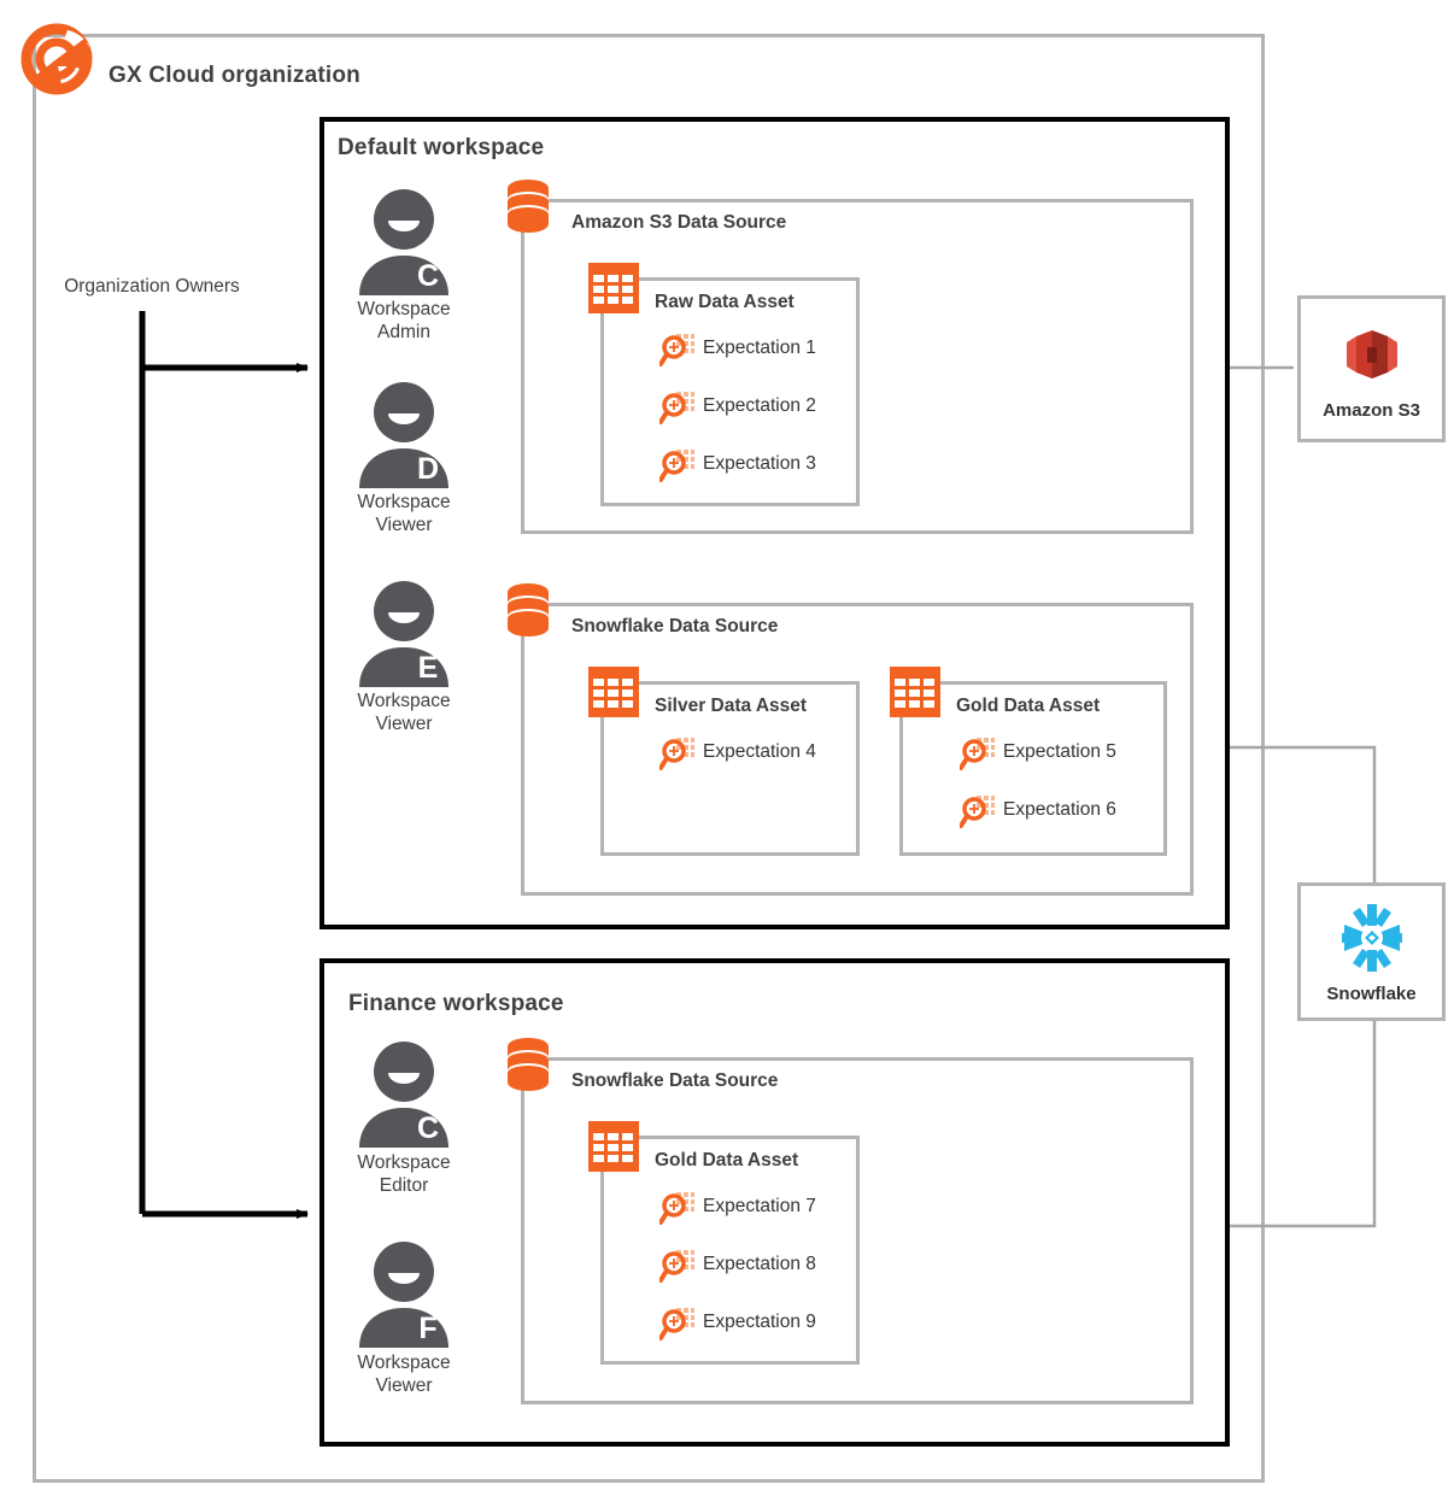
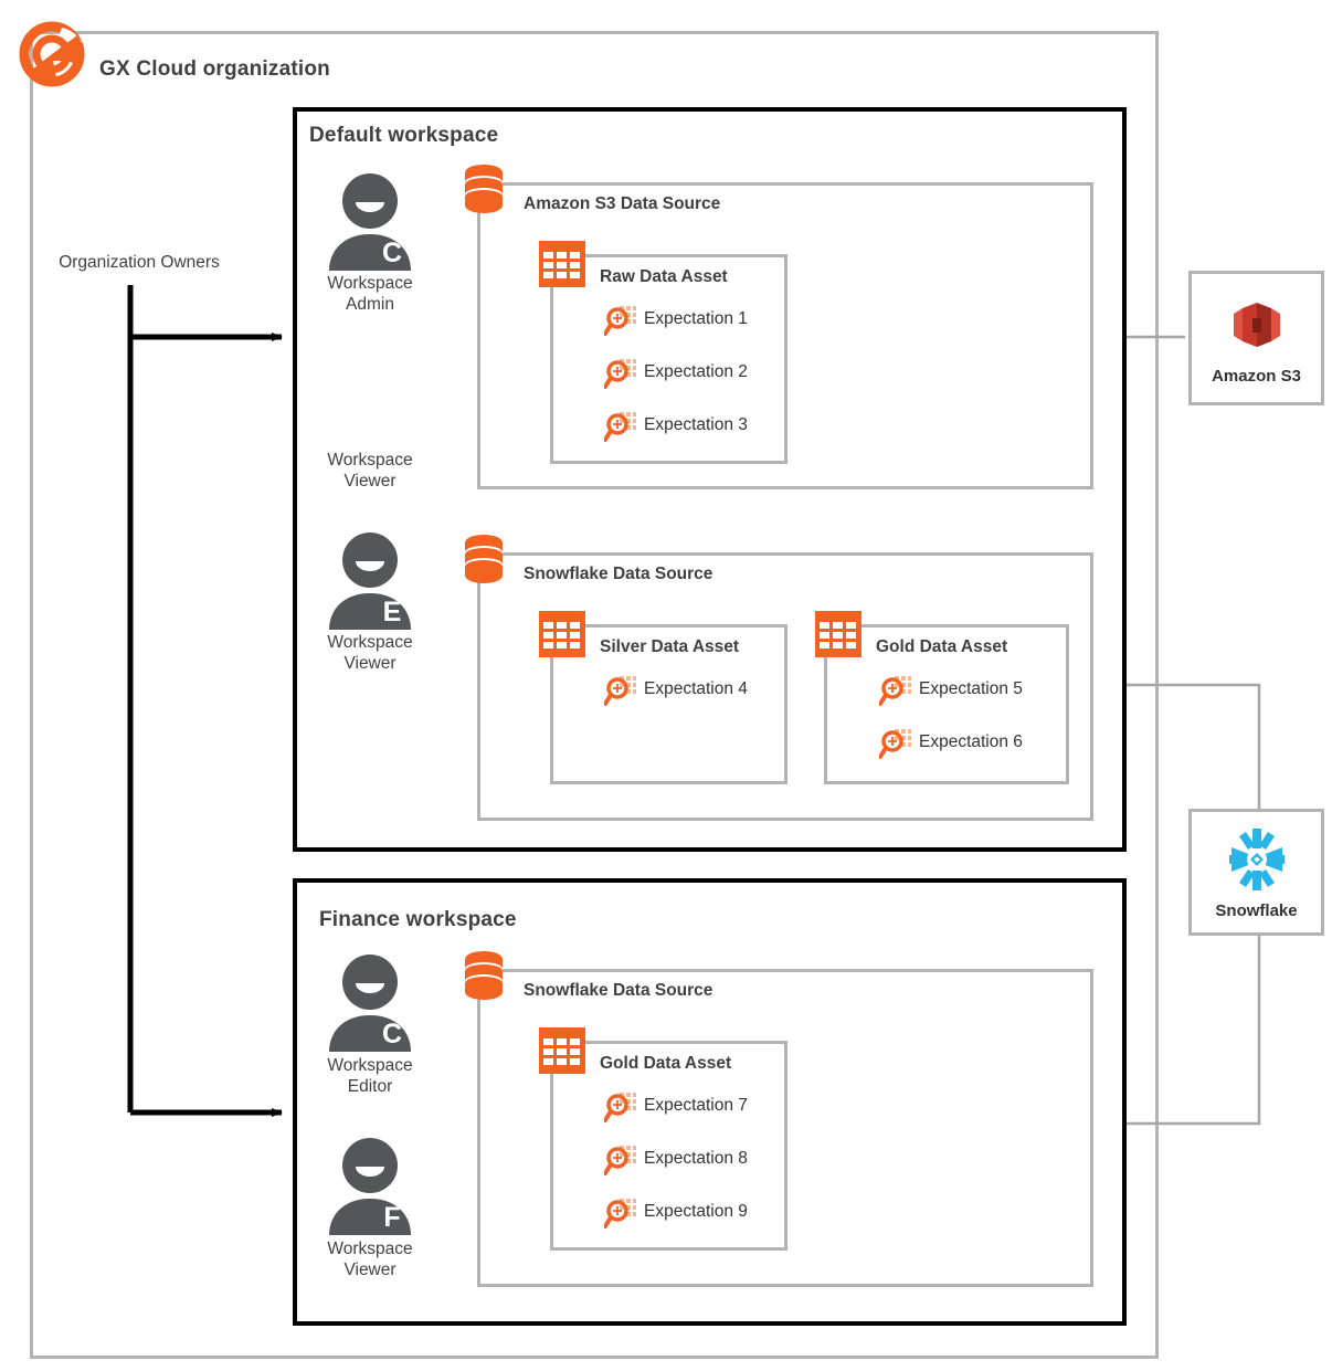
  GX Cloud organization
  Organization Owners
  Default workspace
  C
  Workspace
  Admin
- D
  Workspace
  Viewer
  E
  Workspace
  Viewer
  Amazon S3 Data Source
  Raw Data Asset
  Expectation 1
  Expectation 2
  Expectation 3
  Snowflake Data Source
  Silver Data Asset
  Expectation 4
  Gold Data Asset
  Expectation 5
  Expectation 6
  Finance workspace
  C
  Workspace
  Editor
  F
  Workspace
  Viewer
  Snowflake Data Source
  Gold Data Asset
  Expectation 7
  Expectation 8
  Expectation 9
  Amazon S3
  Snowflake
